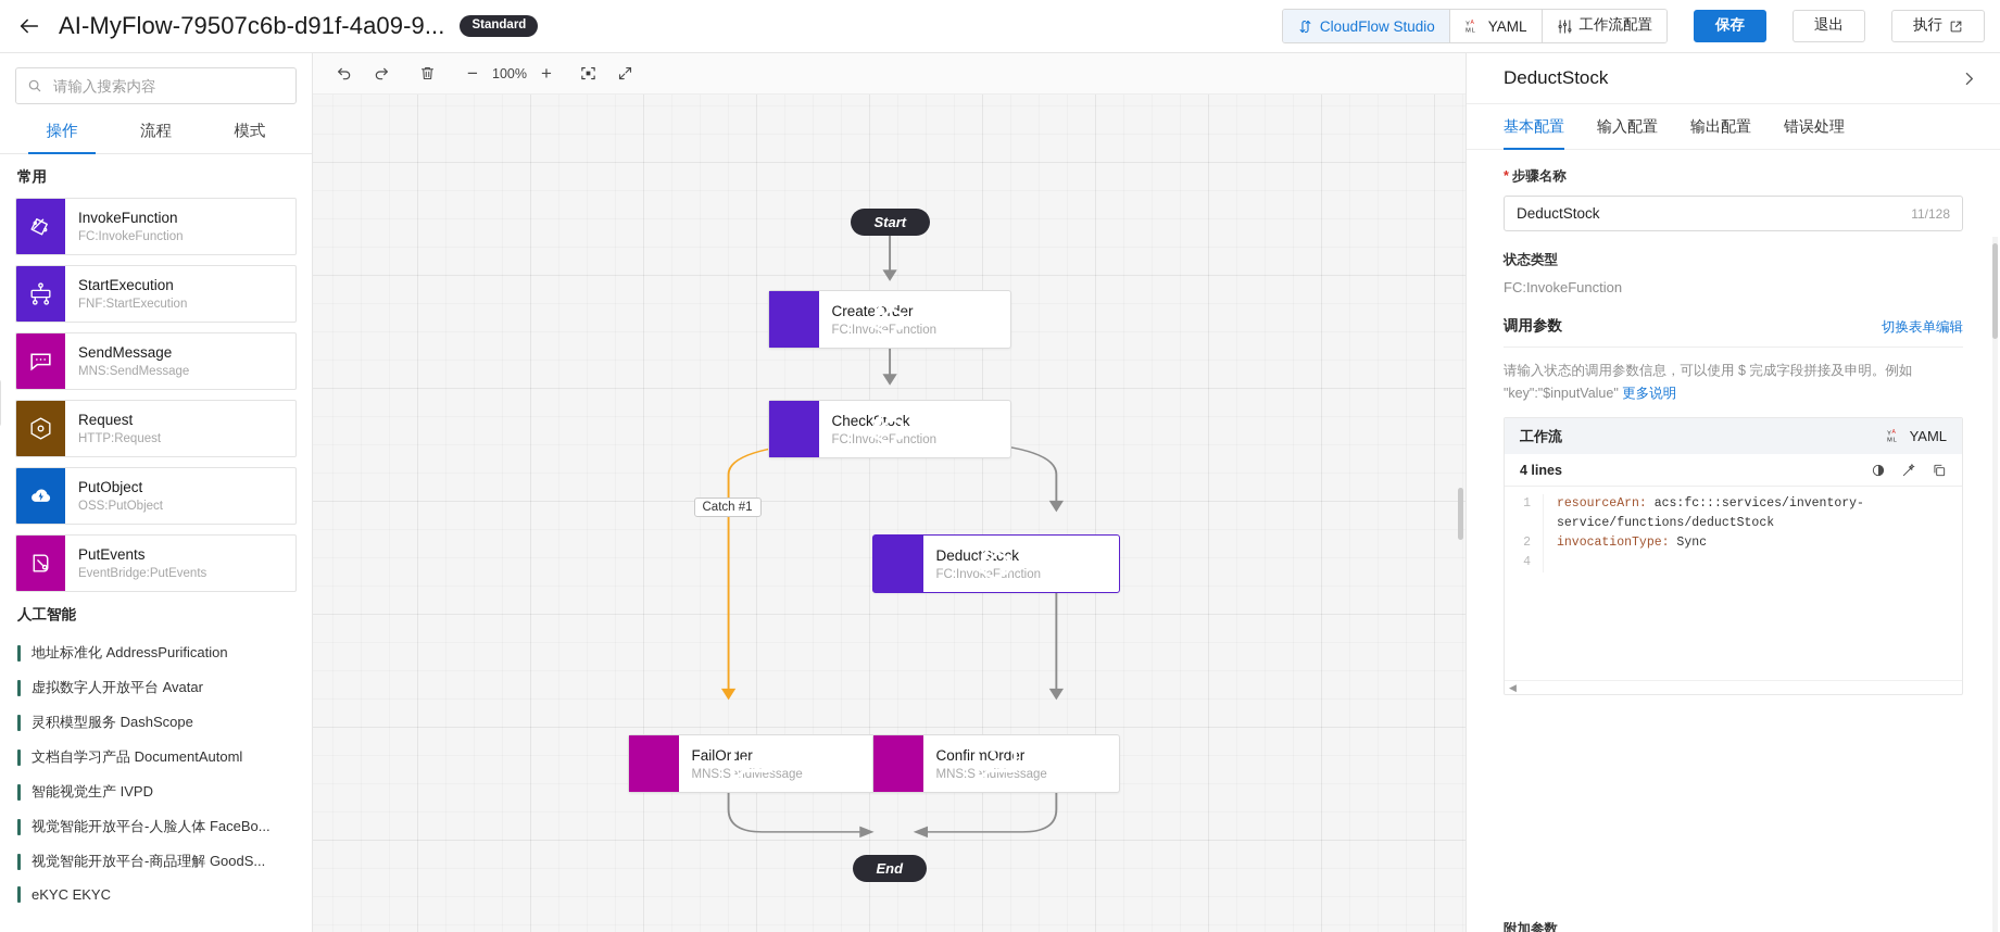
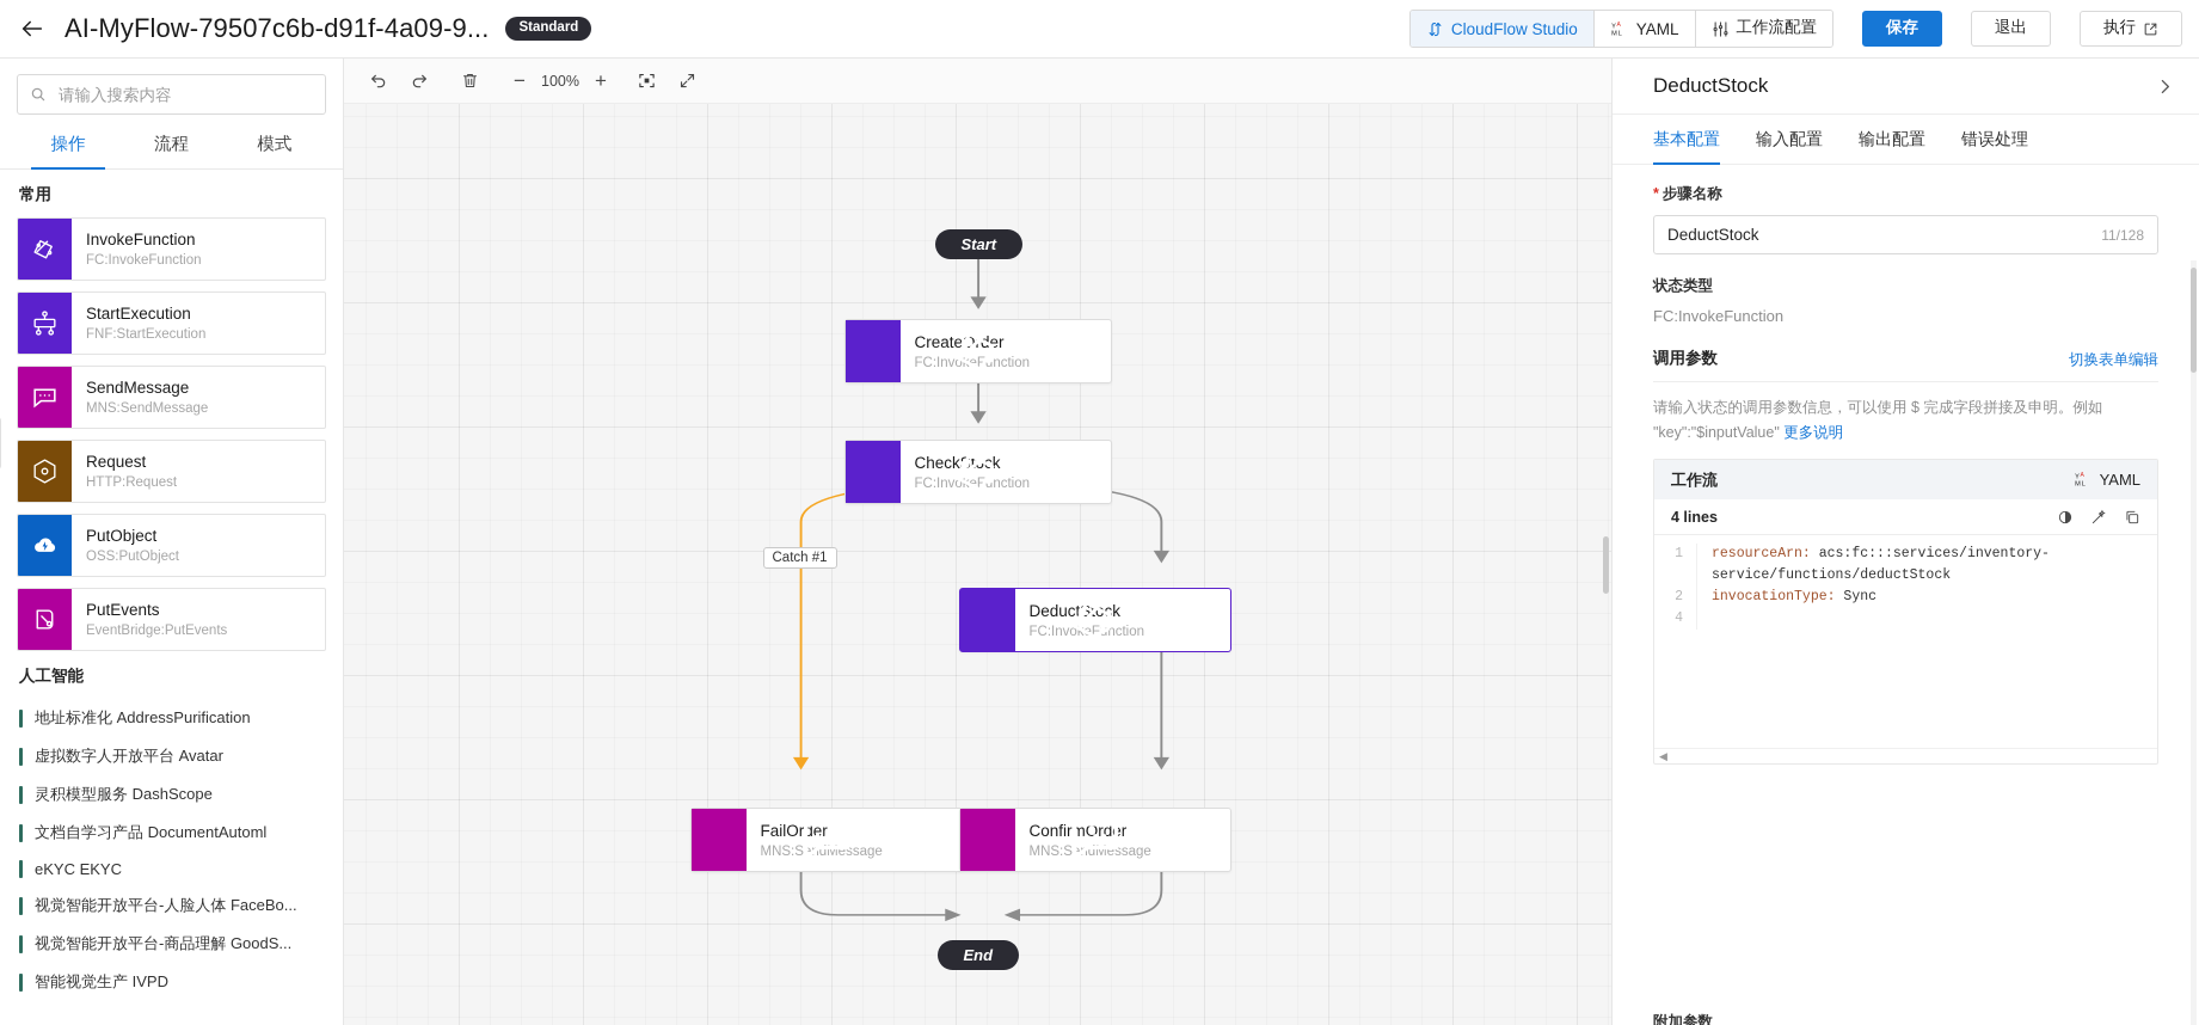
  AI-MyFlow-79507c6b-d91f-4a09-9...
  Standard
  CloudFlow Studio
  YAML
  工作流配置
  保存
  退出
  执行
  请输入搜索内容
  操作
  流程
  模式
  常用
  InvokeFunction
  FC:InvokeFunction
  StartExecution
  FNF:StartExecution
  SendMessage
  MNS:SendMessage
  Request
  HTTP:Request
  PutObject
  OSS:PutObject
  PutEvents
  EventBridge:PutEvents
  人工智能
  地址标准化 AddressPurification
  虚拟数字人开放平台 Avatar
  灵积模型服务 DashScope
  文档自学习产品 DocumentAutoml
- 智能视觉生产 IVPD
+ eKYC EKYC
  视觉智能开放平台-人脸人体 FaceBo...
  视觉智能开放平台-商品理解 GoodS...
- eKYC EKYC
+ 智能视觉生产 IVPD
  −
  100%
  +
  Start
  CreateOer
  FC:InvoeFnction
  Checktck
  FC:InvoeFnction
  Catch #1
  Deductck
  FC:InvoeFnction
  FailOrder
  MNS:SedMessage
  ConfirmOrdr
  MNS:SedMessage
  End
  DeductStock
  基本配置
  输入配置
  输出配置
  错误处理
  * 步骤名称
  DeductStock
  11/128
  状态类型
  FC:InvokeFunction
  调用参数
  切换表单编辑
  请输入状态的调用参数信息，可以使用 $ 完成字段拼接及申明。例如
  "key":"$inputValue" 更多说明
  工作流
  YAML
  4 lines
  1
  resourceArn: acs:fc:::services/inventory-service/functions/deductStock
  2
  invocationType: Sync
  4
  ◀
  附加参数
